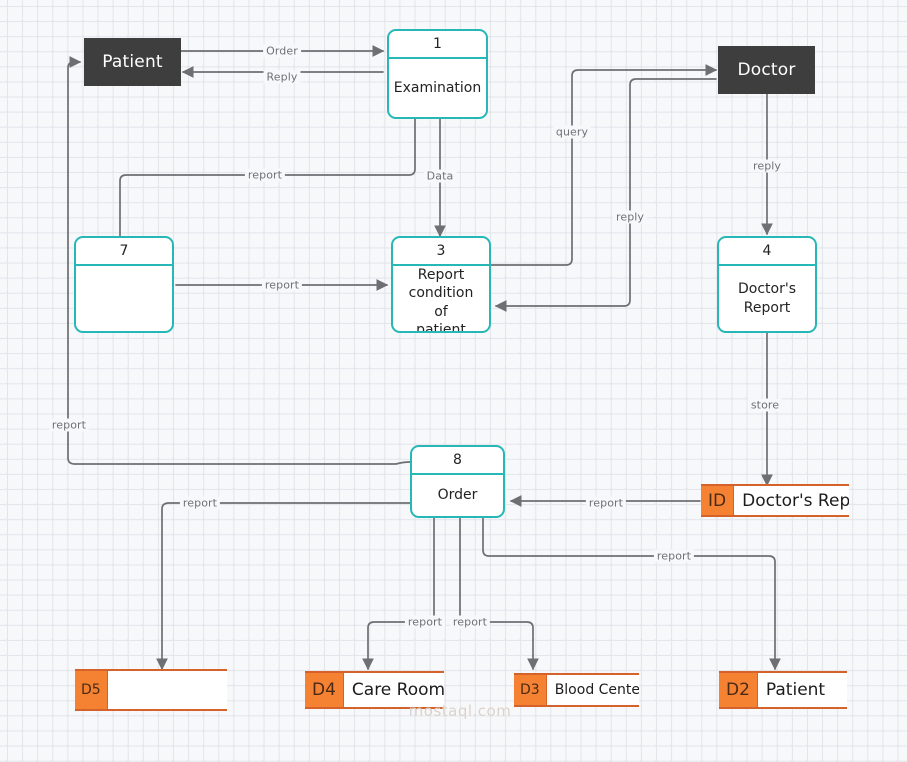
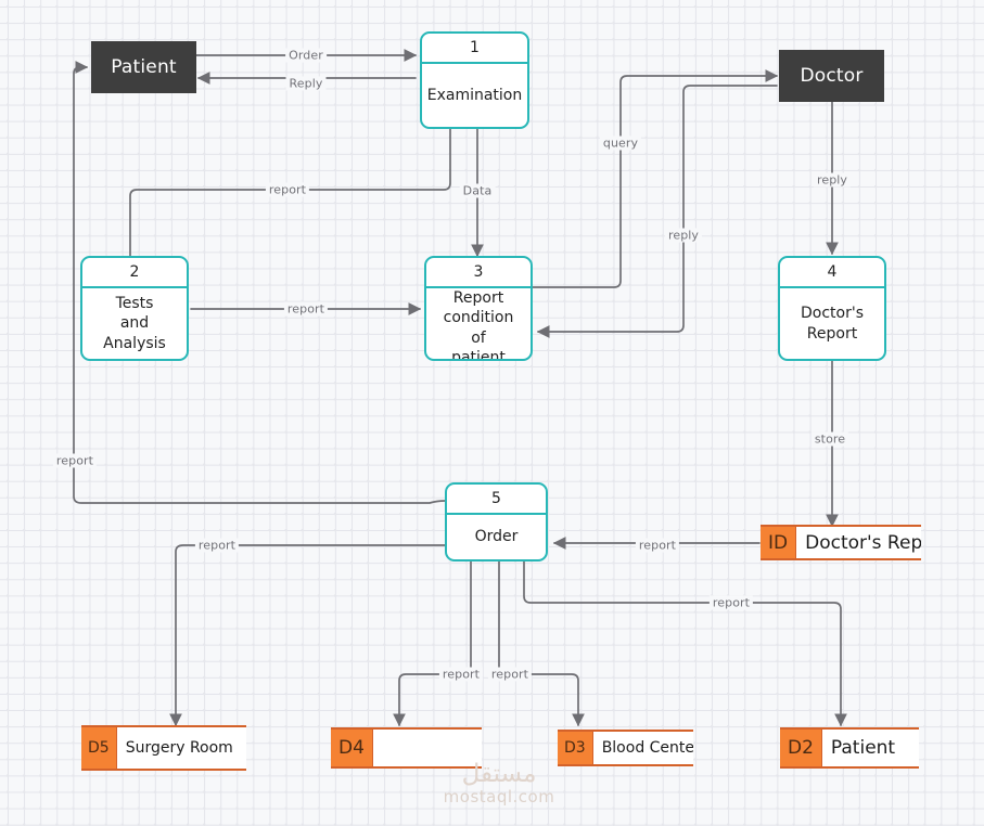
  Order
  Reply
  Data
  report
  report
  query
  reply
  reply
  store
  report
  report
  report
  report
  report
  report
  Patient
  Doctor
  1
  Examination
- 7
+ 2
+ Tests
+ and
+ Analysis
  3
  Report
  condition
  of
  patient
  4
  Doctor's
  Report
- 8
+ 5
  Order
  ID
  Doctor's Rep
  D5
+ Surgery Room
  D4
- Care Room
  D3
  Blood Cente
  D2
  Patient
+ مستقل
  mostaql.com
